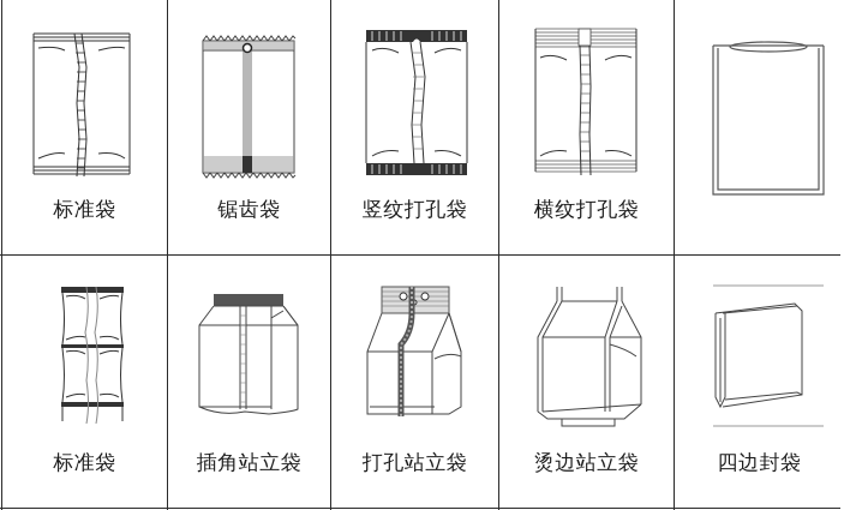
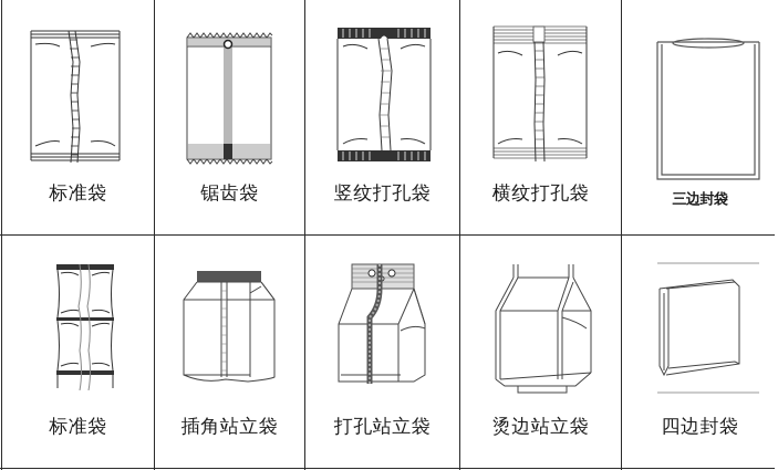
  标准袋
  锯齿袋
  竖纹打孔袋
  横纹打孔袋
+ 三边封袋
  标准袋
  插角站立袋
  打孔站立袋
  烫边站立袋
  四边封袋
